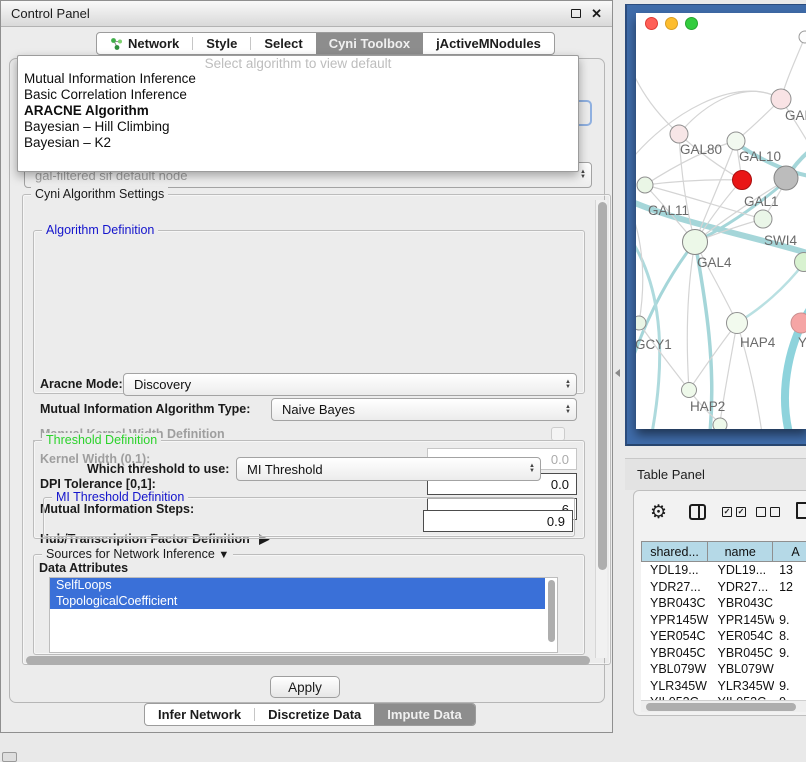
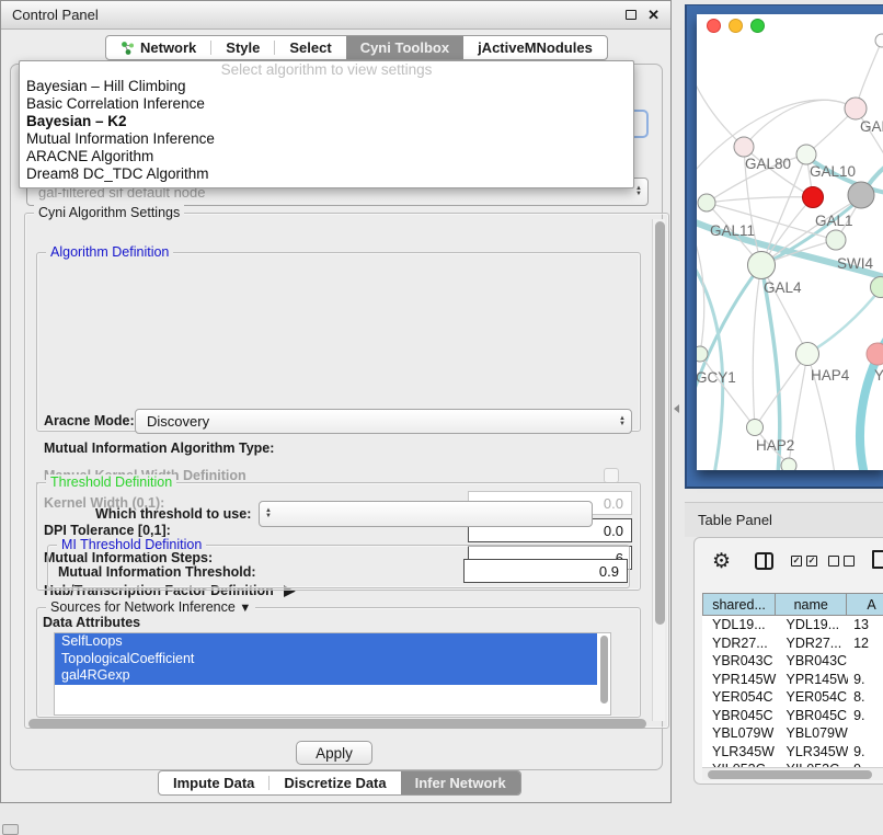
  Control Panel
  ✕
  Network
  Style
  Select
  Cyni Toolbox
  jActiveMNodules
  gal-filtered sif default node
  Cyni Algorithm Settings
  Algorithm Definition
  Aracne Mode:
  Discovery
  Mutual Information Algorithm Type:
- Naive Bayes
  Kernel Width (0,1):
  0.0
  DPI Tolerance [0,1]:
  0.0
  Mutual Information Steps:
  6
  Hub/Transcription Factor Definition ▶
  Threshold Definition
  Which threshold to use:
- MI Threshold
  MI Threshold Definition
+ Mutual Information Threshold:
  0.9
  Sources for Network Inference ▼
  Data Attributes
  SelfLoops
  TopologicalCoefficient
+ gal4RGexp
  Apply
- Infer Network
+ Impute Data
  Discretize Data
- Impute Data
+ Infer Network
- Select algorithm to view default
+ Select algorithm to view settings
- Mutual Information Inference
+ Bayesian – Hill Climbing
  Basic Correlation Inference
- ARACNE Algorithm
+ Bayesian – K2
- Bayesian – Hill Climbing
+ Mutual Information Inference
- Bayesian – K2
+ ARACNE Algorithm
+ Dream8 DC_TDC Algorithm
  GAL80
  GAL10
  GAL11
  GAL1
  SWI4
  GAL4
  GCY1
  HAP4
  Y
  HAP2
  Table Panel
  ⚙
  ✓
  ✓
  shared...
  name
  A
  YDL19...
  YDL19...
  13
  YDR27...
  YDR27...
  12
  YBR043C
  YBR043C
  YPR145W
  YPR145W
  9.
  YER054C
  YER054C
  8.
  YBR045C
  YBR045C
  9.
  YBL079W
  YBL079W
  YLR345W
  YLR345W
  9.
